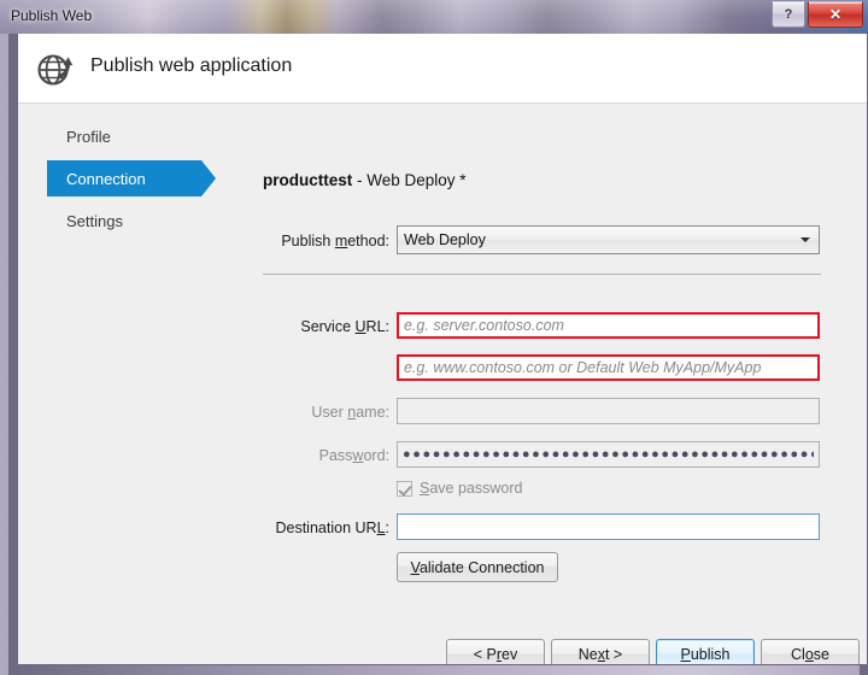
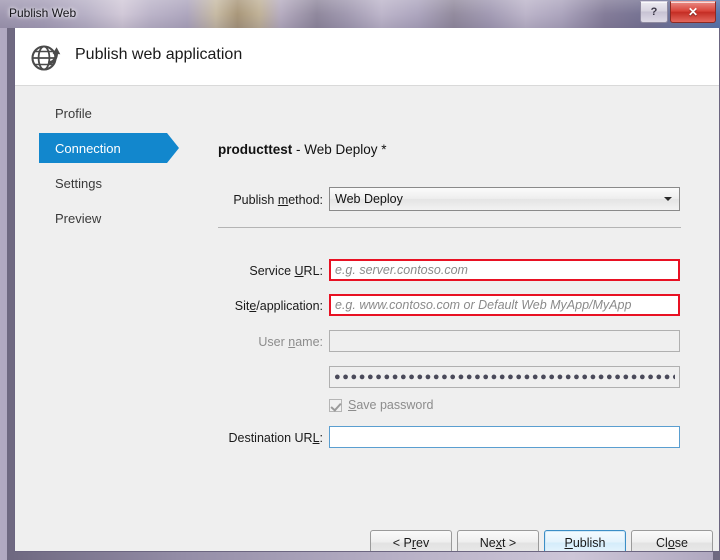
  Publish Web
  ?
  ✕
  Publish web application
  Profile
  Connection
  Settings
+ Preview
  producttest - Web Deploy *
  Publish method:
  Web Deploy
  Service URL:
  e.g. server.contoso.com
+ Site/application:
  e.g. www.contoso.com or Default Web MyApp/MyApp
  User name:
- Password:
  ●●●●●●●●●●●●●●●●●●●●●●●●●●●●●●●●●●●●●●●●●
  Save password
  Destination URL:
- Validate Connection
  < Prev
  Next >
  Publish
  Close
